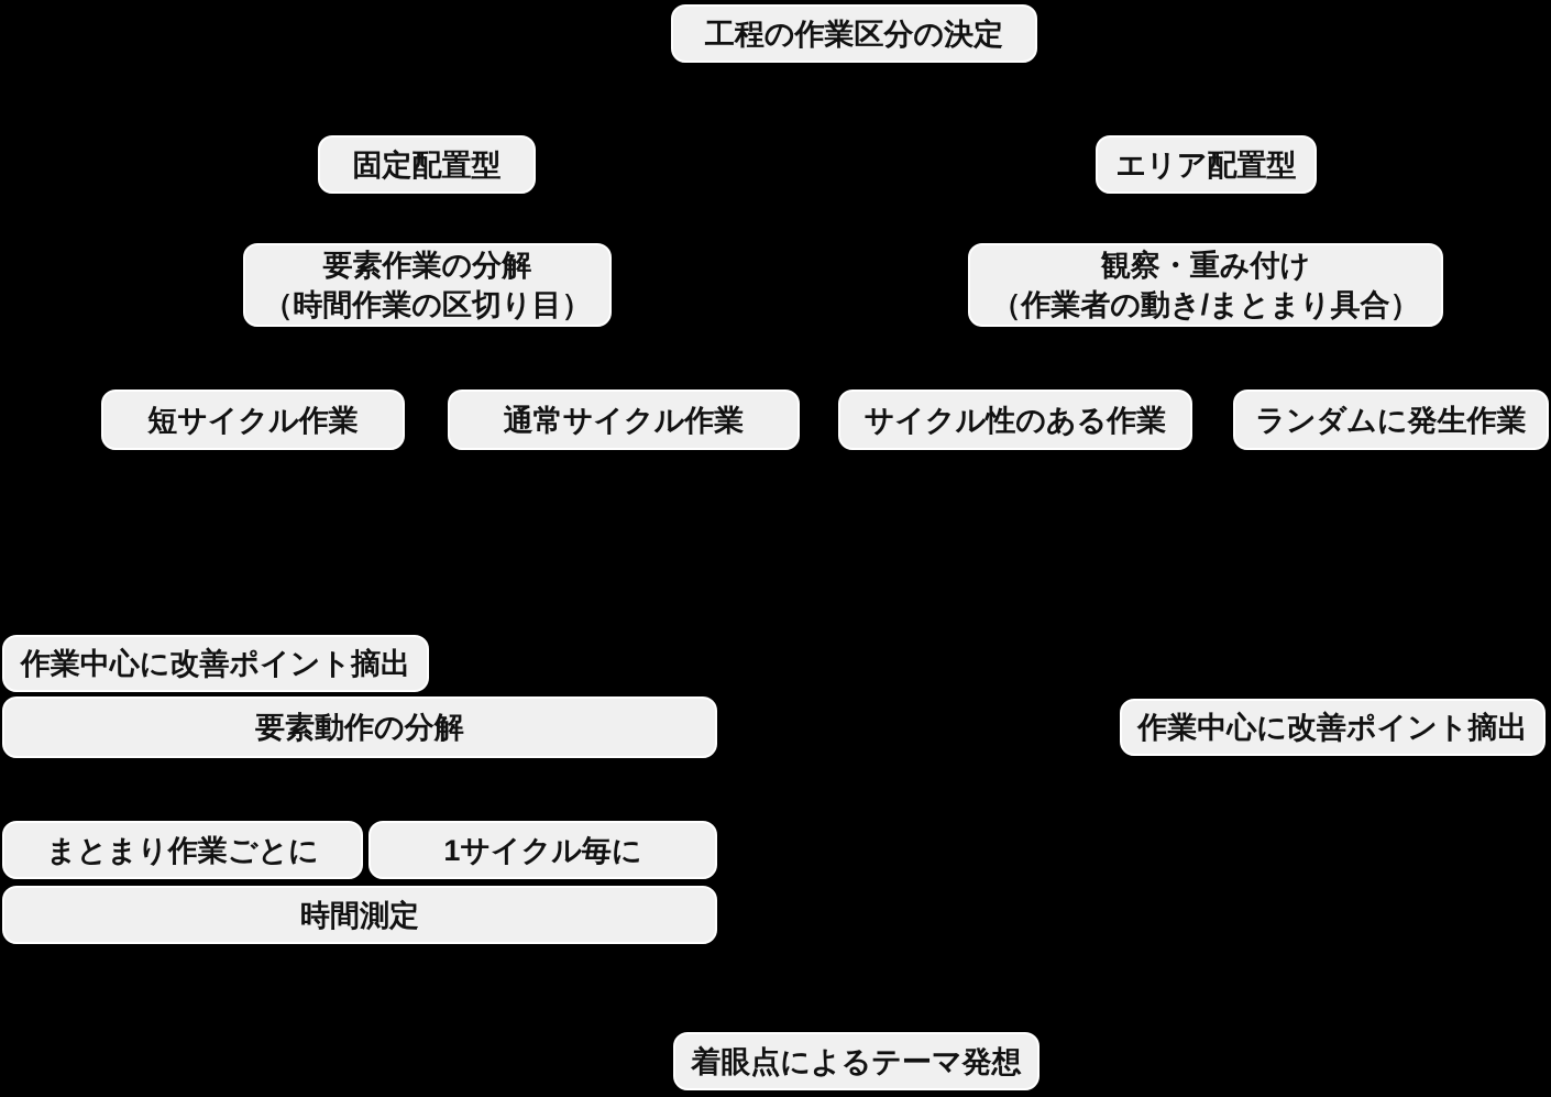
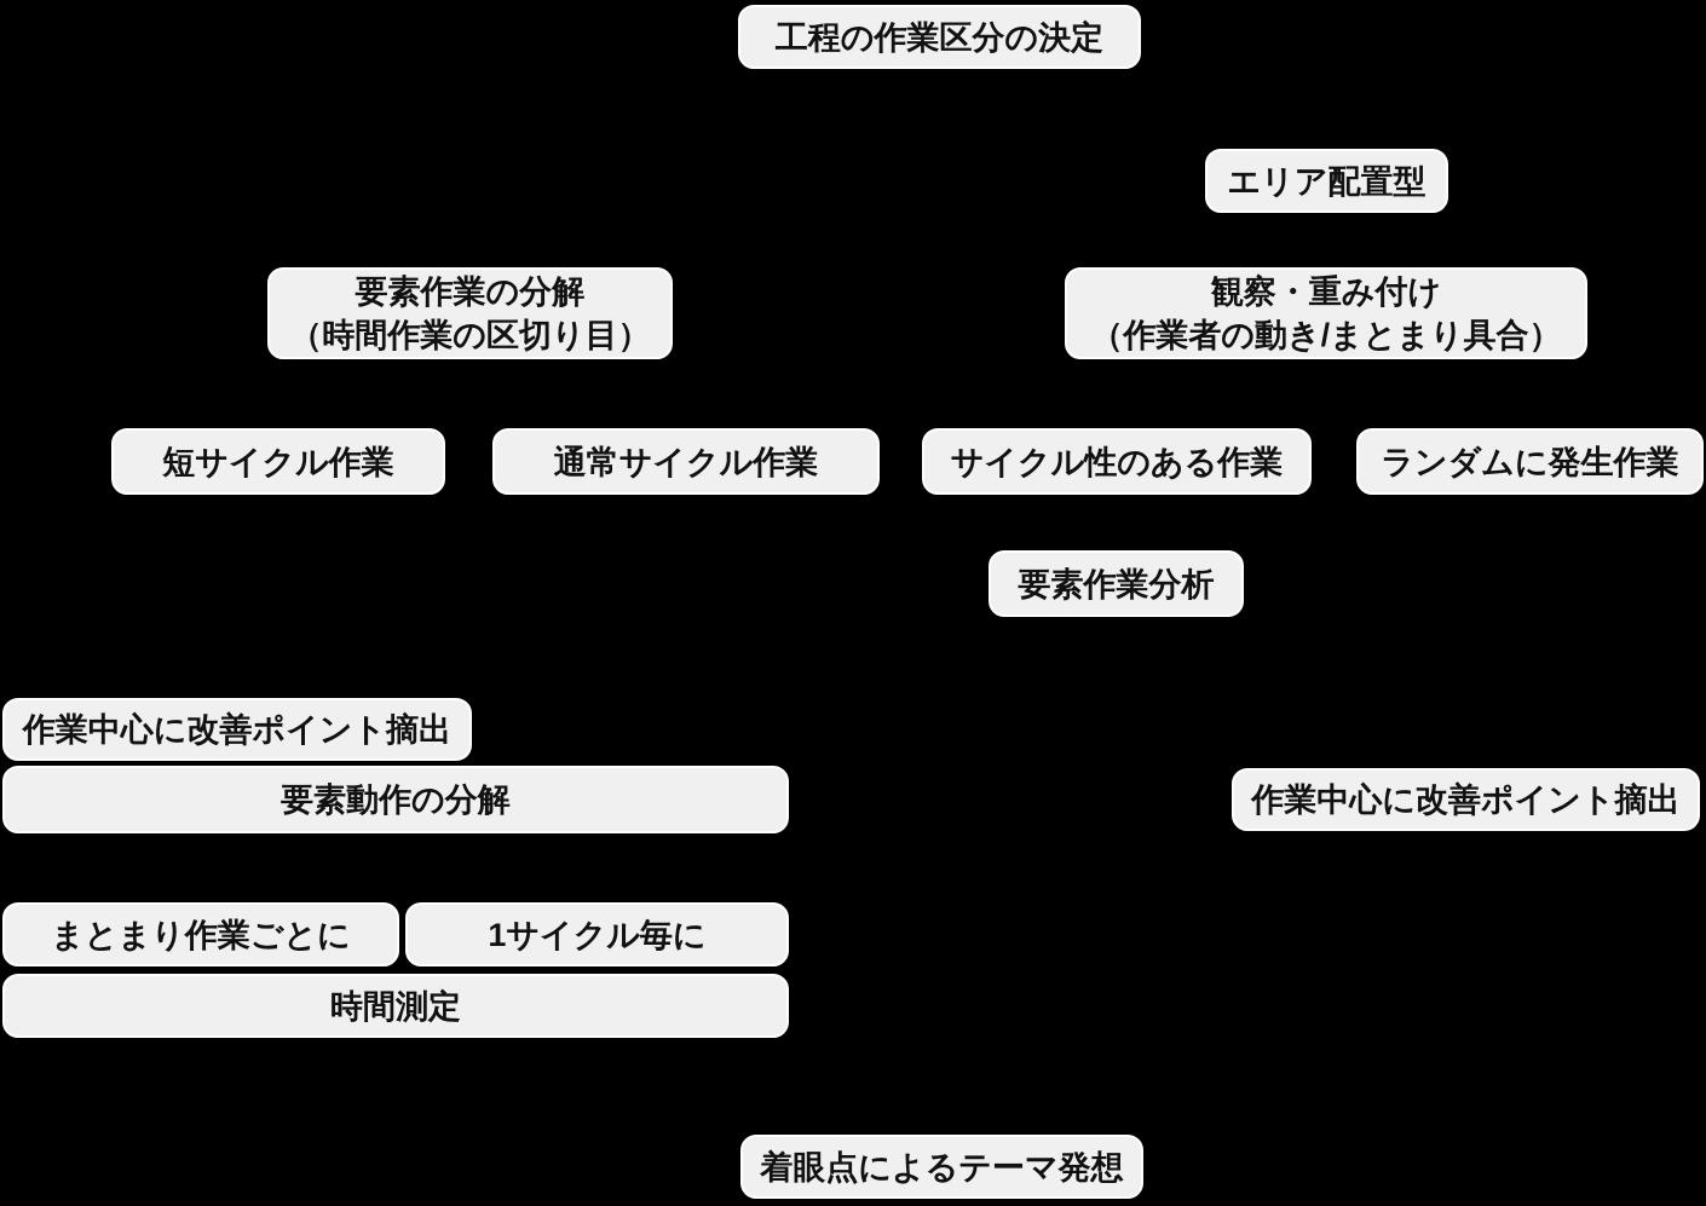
  工程の作業区分の決定
- 固定配置型
  エリア配置型
  要素作業の分解
  （時間作業の区切り目）
  観察・重み付け
  （作業者の動き/まとまり具合）
  短サイクル作業
  通常サイクル作業
  サイクル性のある作業
  ランダムに発生作業
+ 要素作業分析
  作業中心に改善ポイント摘出
  要素動作の分解
  作業中心に改善ポイント摘出
  まとまり作業ごとに
  1サイクル毎に
  時間測定
  着眼点によるテーマ発想
